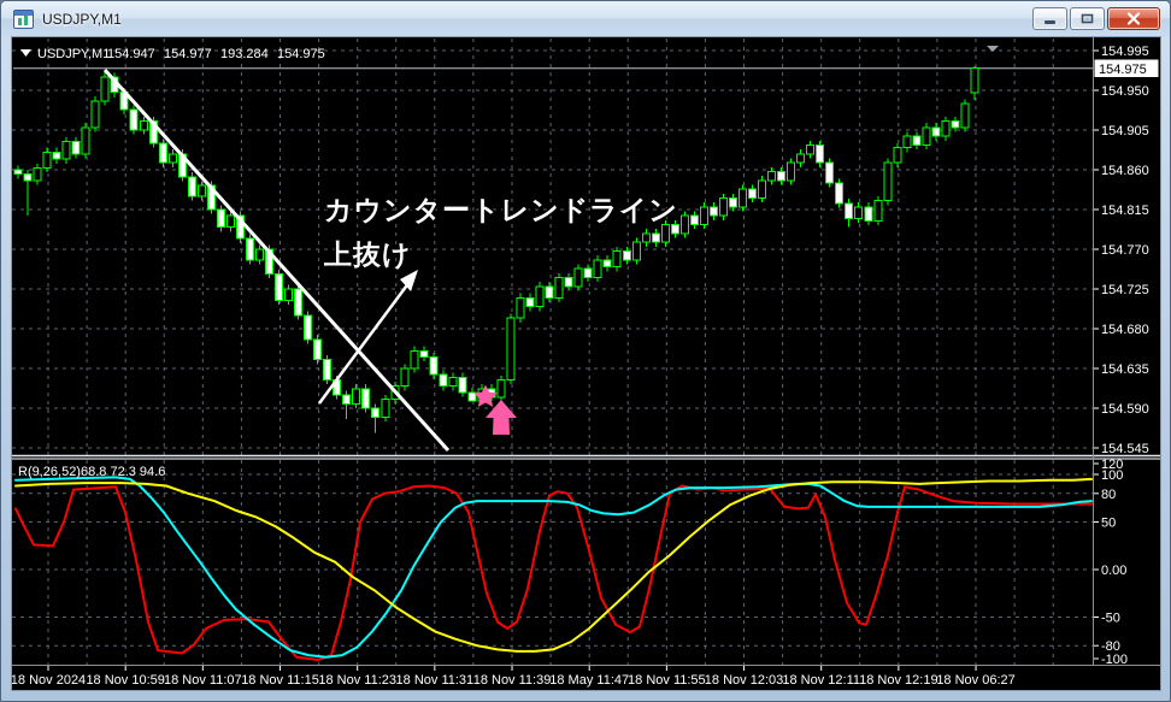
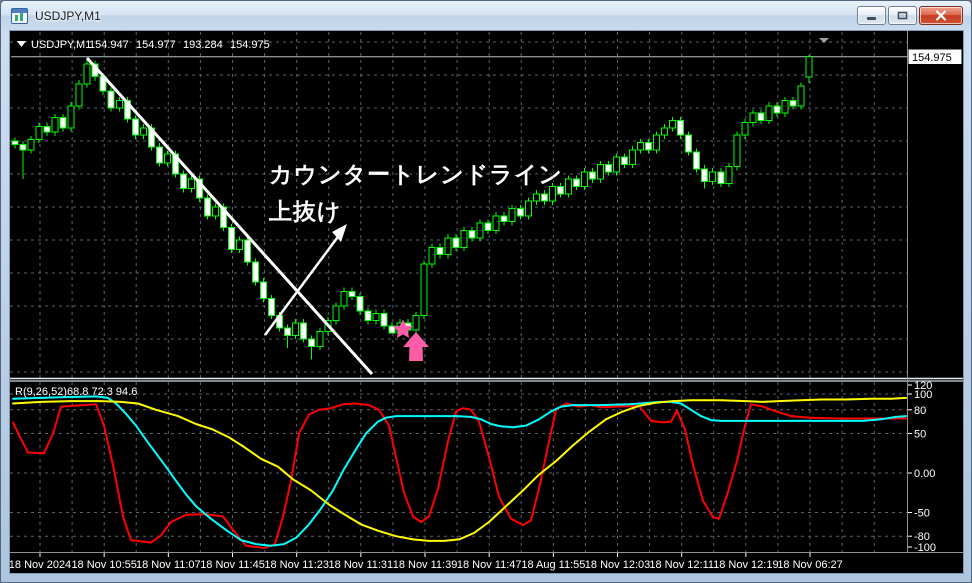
  USDJPY,M1
  カウンタートレンドライン
  上抜け
  USDJPY,M1154.947 154.977 193.284 154.975
  R(9,26,52)68.8 72.3 94.6
- 154.995
- 154.950
- 154.905
- 154.860
- 154.815
- 154.770
- 154.725
- 154.680
- 154.635
- 154.590
- 154.545
  120
  100
  80
  50
  0.00
  -50
  -80
  -100
  154.975
  18 Nov 2024
- 18 Nov 10:59
+ 18 Nov 10:55
  18 Nov 11:07
- 18 Nov 11:15
+ 18 Nov 11:45
  18 Nov 11:23
  18 Nov 11:31
  18 Nov 11:39
- 18 May 11:47
+ 18 Nov 11:47
- 18 Nov 11:55
+ 18 Aug 11:55
  18 Nov 12:03
  18 Nov 12:11
  18 Nov 12:19
  18 Nov 06:27
